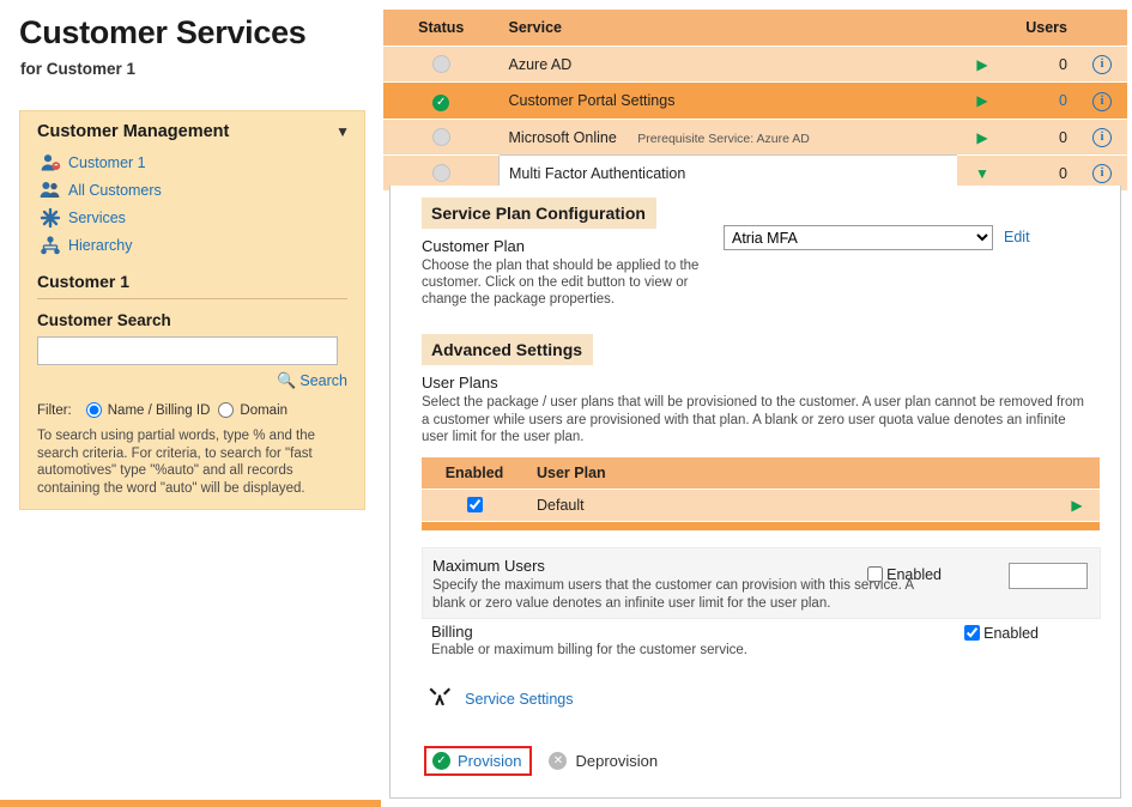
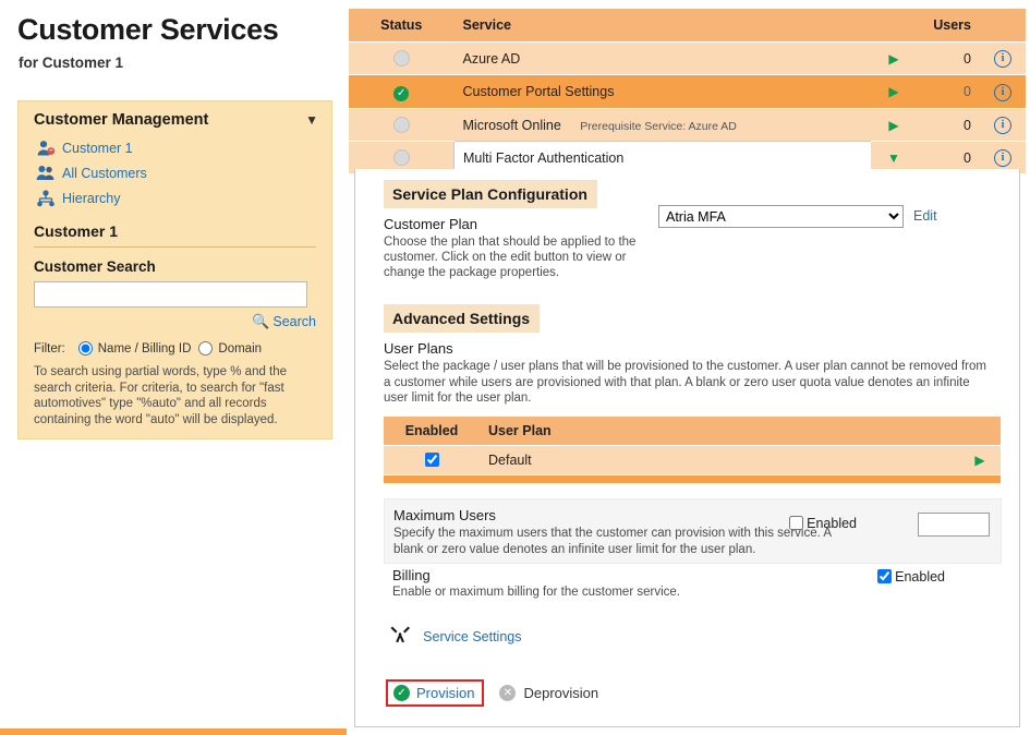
  Customer Services
  for Customer 1
  Customer Management
  ▼
  Customer 1
  All Customers
- Services
  Hierarchy
  Customer 1
  Customer Search
  🔍 Search
  Filter:
  Name / Billing ID
  Domain
  To search using partial words, type % and the search criteria. For criteria, to search for "fast automotives" type "%auto" and all records containing the word "auto" will be displayed.
  Status	Service		Users
  	Azure AD	▶	0	i
  ✓	Customer Portal Settings	▶	0	i
  	Microsoft Online Prerequisite Service: Azure AD	▶	0	i
  	Multi Factor Authentication	▼	0	i
  Service Plan Configuration
  Customer Plan
  Choose the plan that should be applied to the customer. Click on the edit button to view or change the package properties.
  Atria MFA
  Edit
  Advanced Settings
  User Plans
  Select the package / user plans that will be provisioned to the customer. A user plan cannot be removed from a customer while users are provisioned with that plan. A blank or zero user quota value denotes an infinite user limit for the user plan.
  Enabled	User Plan
  	Default	▶
  Maximum Users
  Specify the maximum users that the customer can provision with this service. A blank or zero value denotes an infinite user limit for the user plan.
  Enabled
  Billing
  Enable or maximum billing for the customer service.
  Enabled
  Service Settings
  ✓
  Provision
  ✕
  Deprovision
